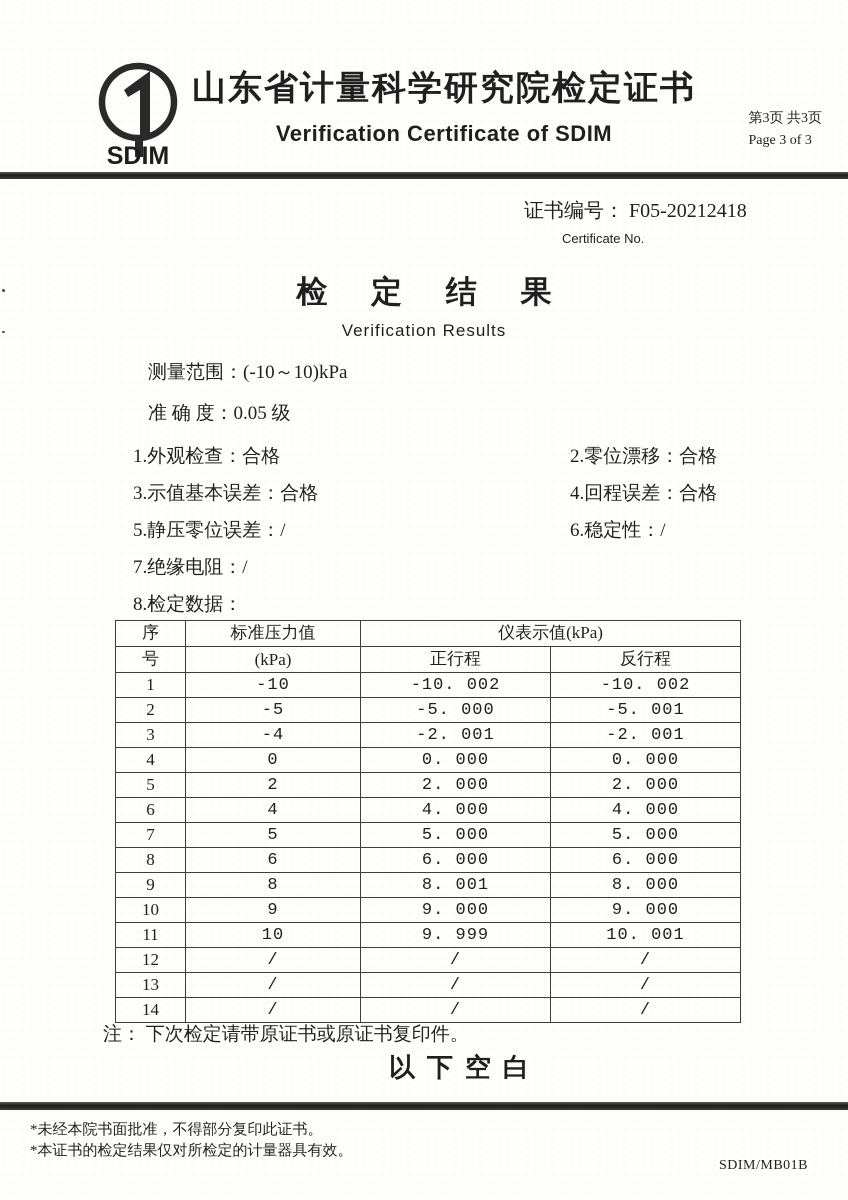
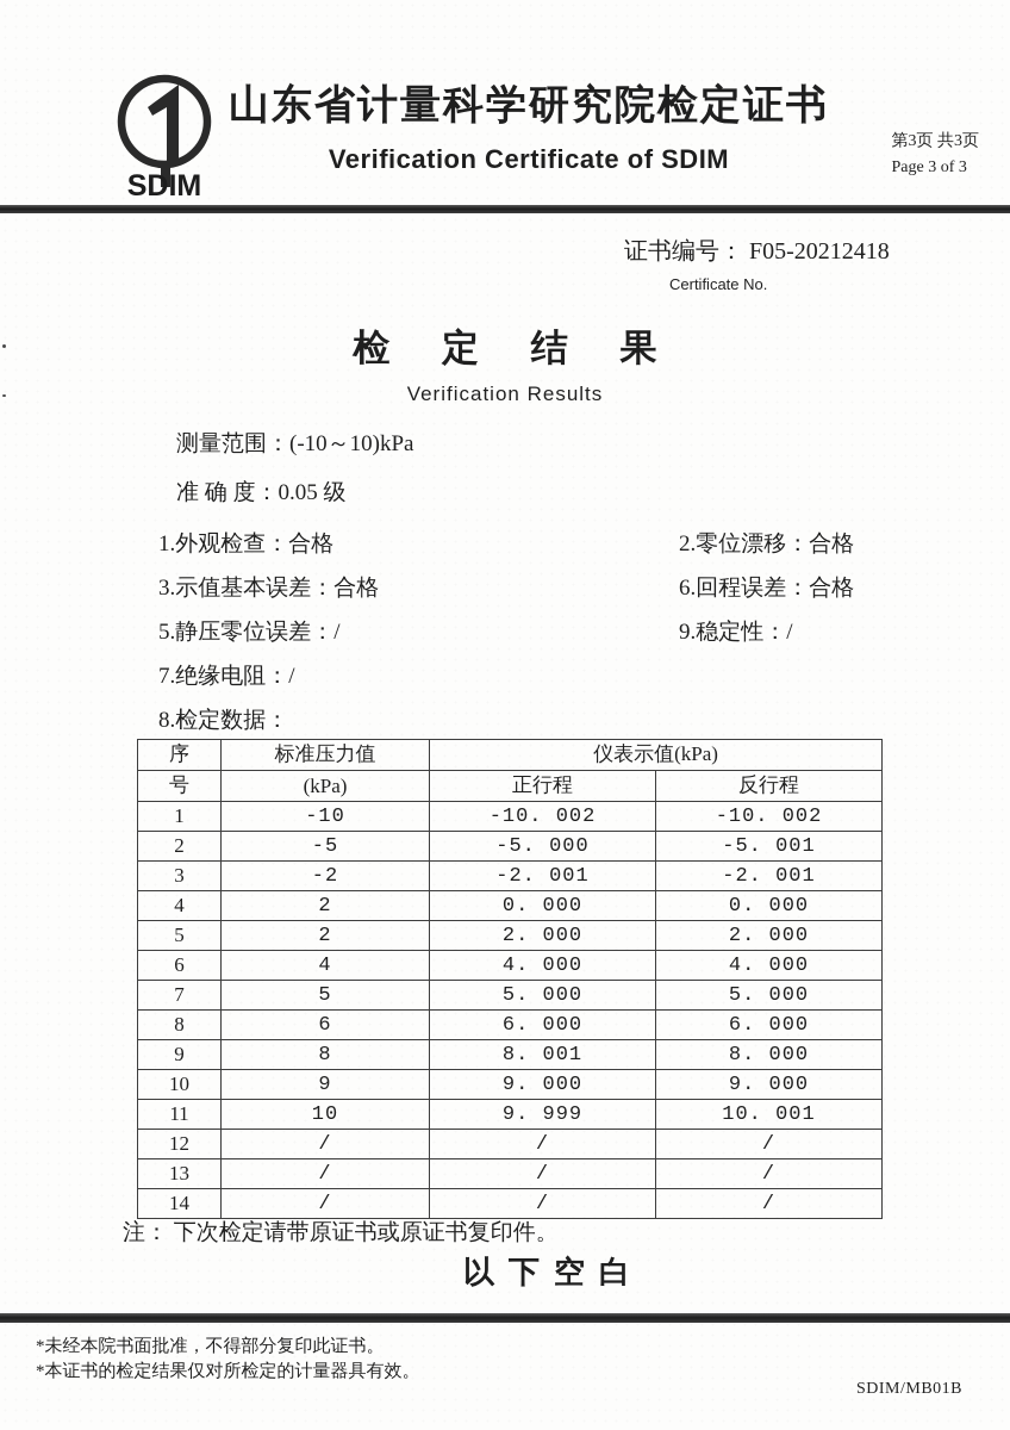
  SDIM
  山东省计量科学研究院检定证书
  Verification Certificate of SDIM
  第3页 共3页
  Page 3 of 3
  证书编号： F05-20212418
  Certificate No.
  检 定 结 果
  Verification Results
  测量范围：(-10～10)kPa
  准 确 度：0.05 级
  1.外观检查：合格
  2.零位漂移：合格
  3.示值基本误差：合格
- 4.回程误差：合格
+ 6.回程误差：合格
  5.静压零位误差：/
- 6.稳定性：/
+ 9.稳定性：/
  7.绝缘电阻：/
  8.检定数据：
  序	标准压力值	仪表示值(kPa)
  号	(kPa)	正行程	反行程
  1	-10	-10. 002	-10. 002
  2	-5	-5. 000	-5. 001
- 3	-4	-2. 001	-2. 001
+ 3	-2	-2. 001	-2. 001
- 4	0	0. 000	0. 000
+ 4	2	0. 000	0. 000
  5	2	2. 000	2. 000
  6	4	4. 000	4. 000
  7	5	5. 000	5. 000
  8	6	6. 000	6. 000
  9	8	8. 001	8. 000
  10	9	9. 000	9. 000
  11	10	9. 999	10. 001
  12	/	/	/
  13	/	/	/
  14	/	/	/
  注： 下次检定请带原证书或原证书复印件。
  以下空白
  *未经本院书面批准，不得部分复印此证书。
  *本证书的检定结果仅对所检定的计量器具有效。
  SDIM/MB01B
